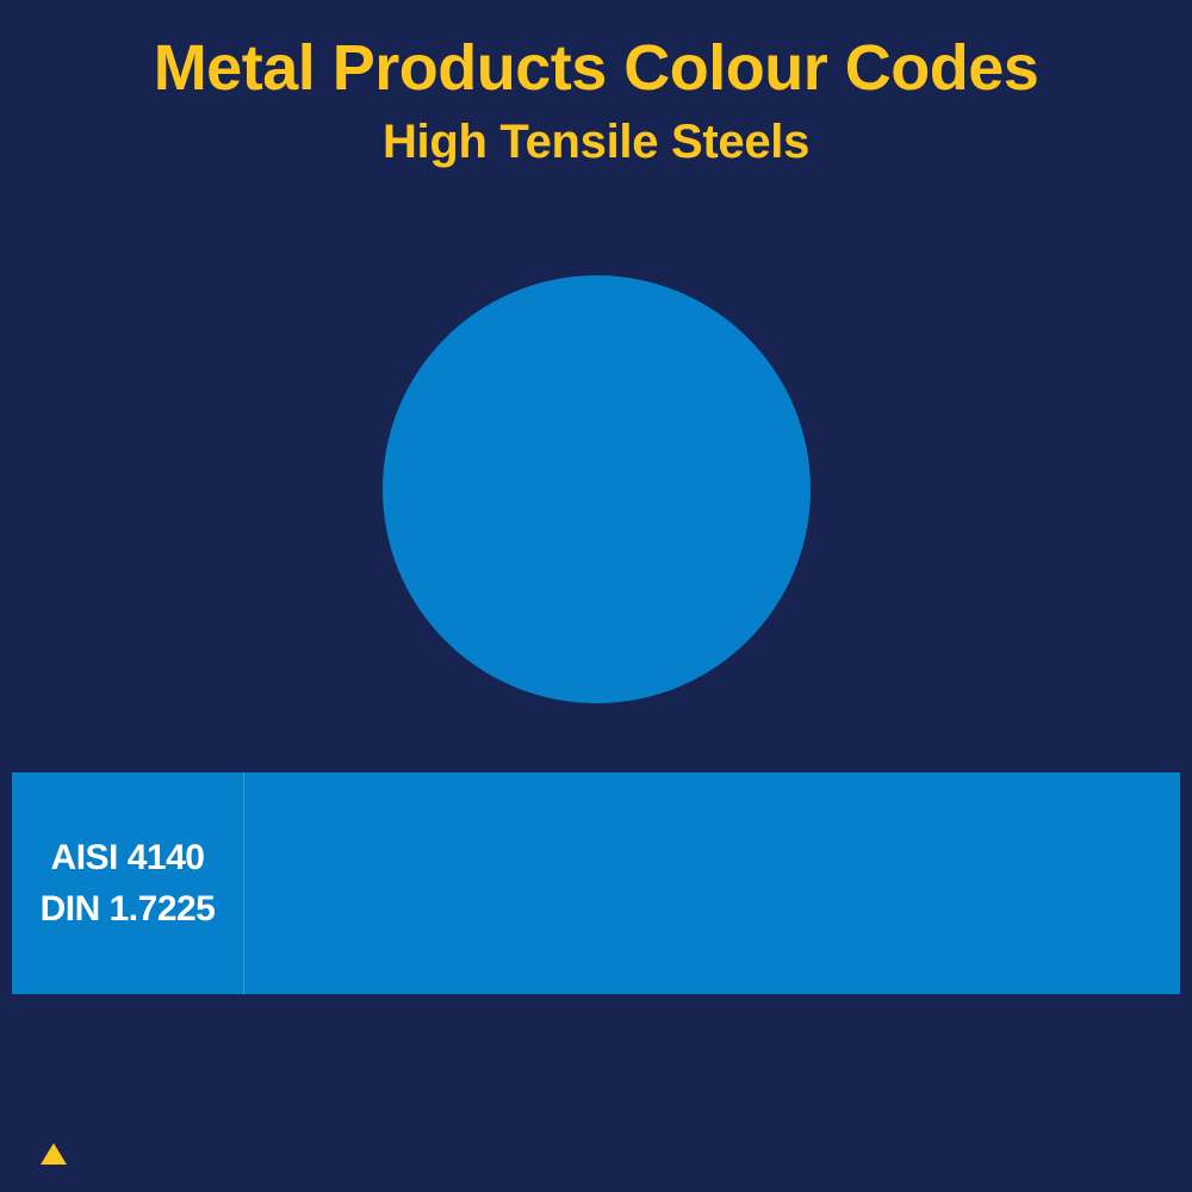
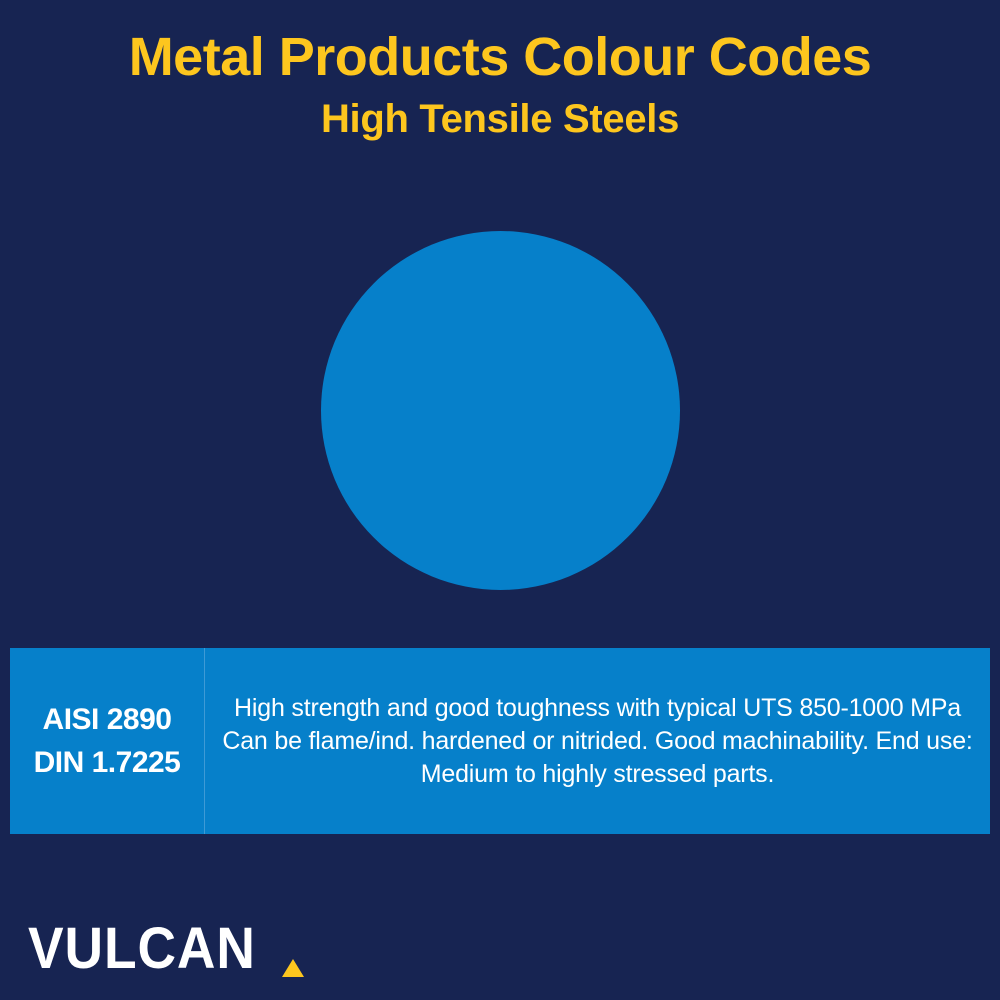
  Metal Products Colour Codes
  High Tensile Steels
- AISI 4140
+ AISI 2890
  DIN 1.7225
+ High strength and good toughness with typical UTS 850-1000 MPa Can be flame/ind. hardened or nitrided. Good machinability. End use: Medium to highly stressed parts.
+ VULCAN
